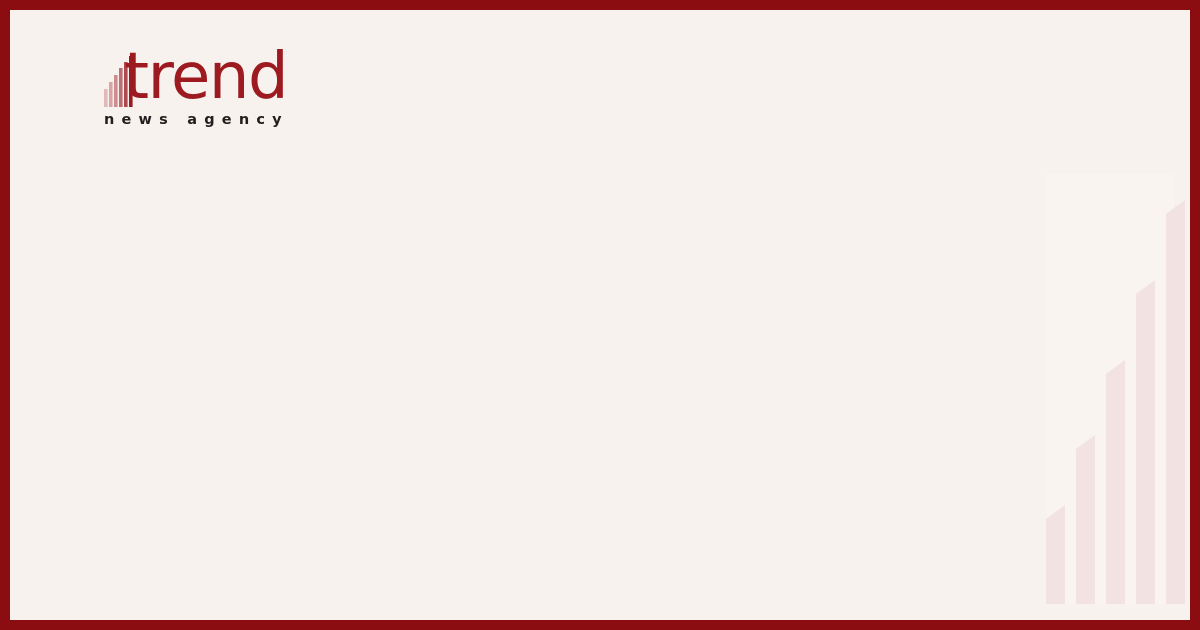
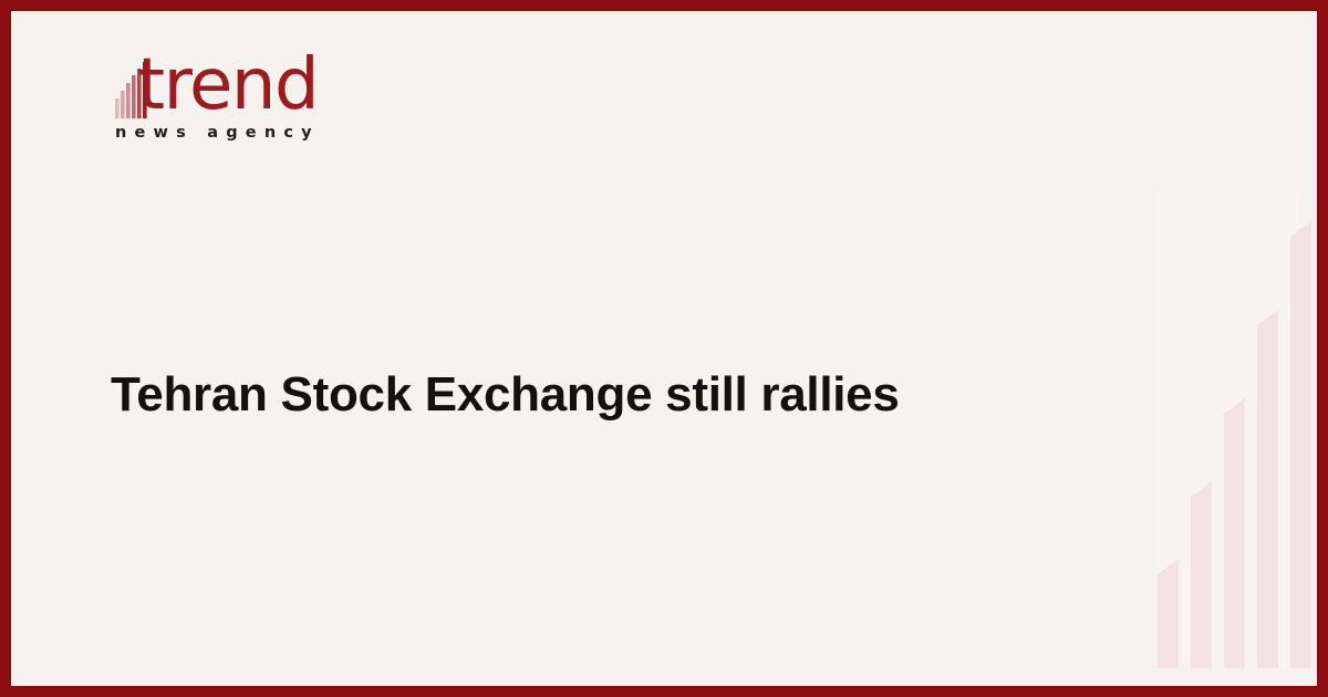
  trend
  news agency
+ Tehran Stock Exchange still rallies
